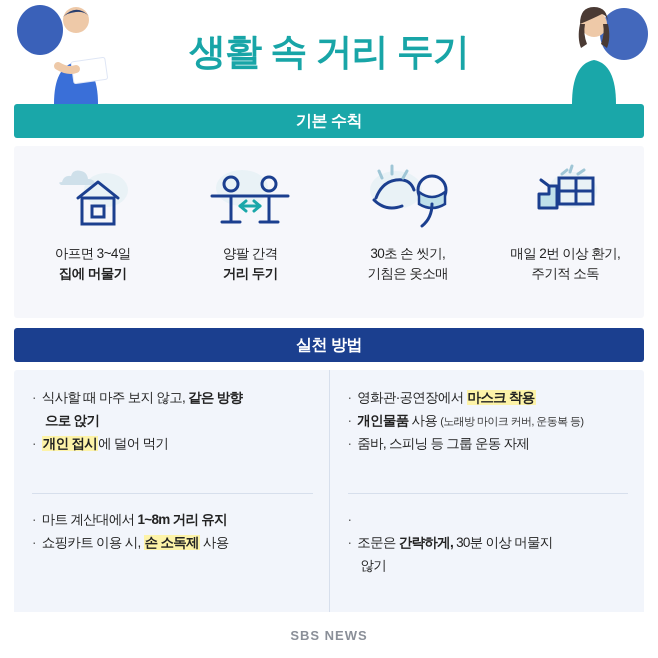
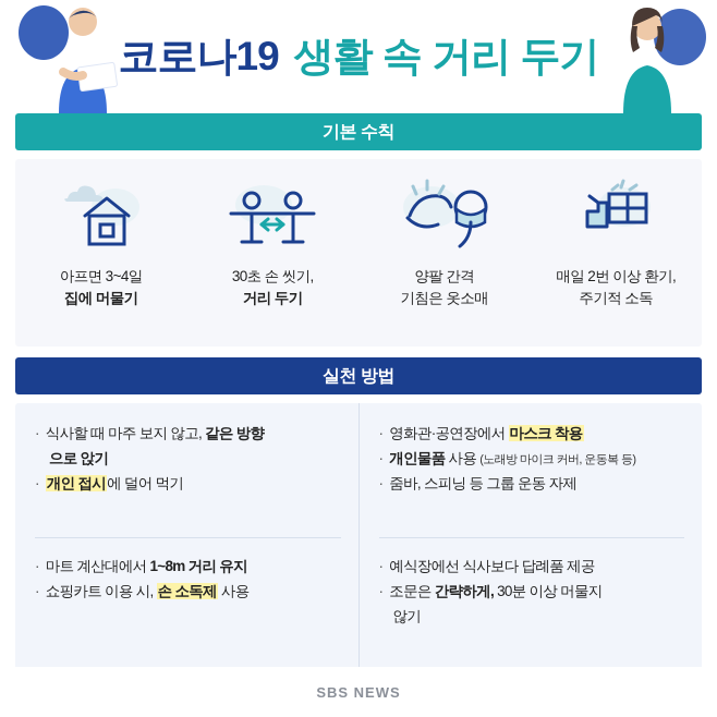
+ 코로나19
  생활 속 거리 두기
  기본 수칙
  아프면 3~4일
  집에 머물기
- 양팔 간격
+ 30초 손 씻기,
  거리 두기
- 30초 손 씻기,
+ 양팔 간격
  기침은 옷소매
  매일 2번 이상 환기,
  주기적 소독
  실천 방법
  ·
  식사할 때 마주 보지 않고, 같은 방향
  으로 앉기
  ·
  개인 접시에 덜어 먹기
  ·
  마트 계산대에서 1~8m 거리 유지
  ·
  쇼핑카트 이용 시, 손 소독제 사용
  ·
  영화관·공연장에서 마스크 착용
  ·
  개인물품 사용 (노래방 마이크 커버, 운동복 등)
  ·
  줌바, 스피닝 등 그룹 운동 자제
  ·
+ 예식장에선 식사보다 답례품 제공
  ·
  조문은 간략하게, 30분 이상 머물지
  않기
  SBS NEWS
